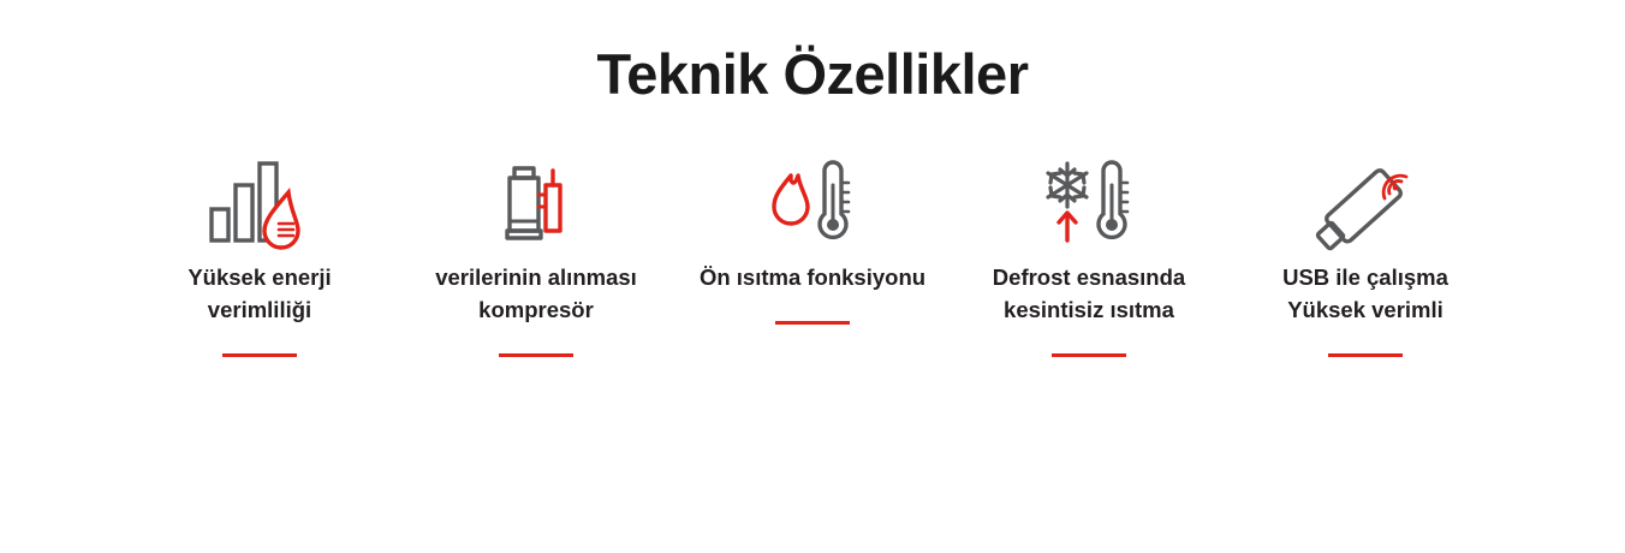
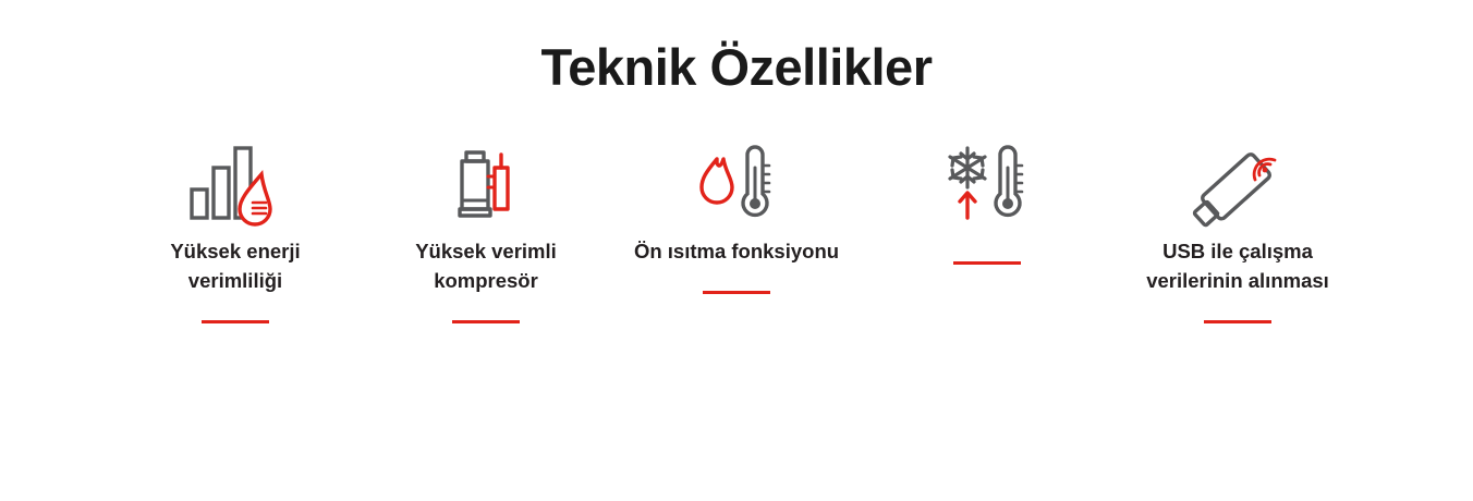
  Teknik Özellikler
  Yüksek enerji
  verimliliği
- verilerinin alınması
+ Yüksek verimli
  kompresör
  Ön ısıtma fonksiyonu
- Defrost esnasında
- kesintisiz ısıtma
  USB ile çalışma
- Yüksek verimli
+ verilerinin alınması
